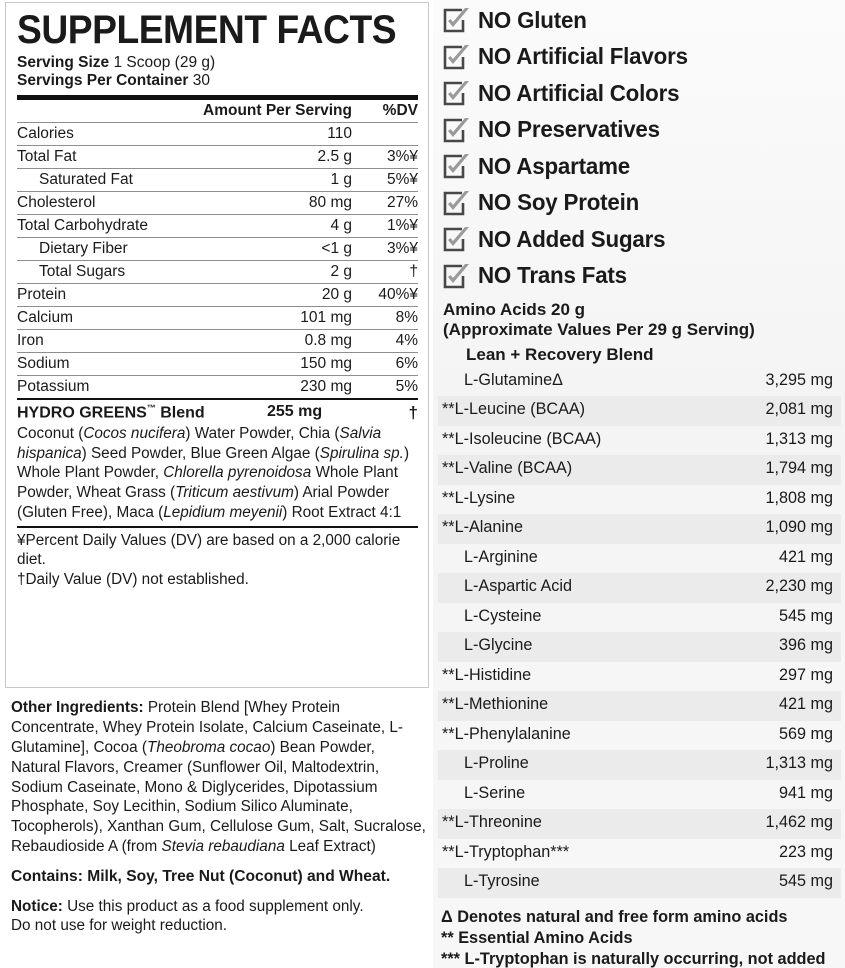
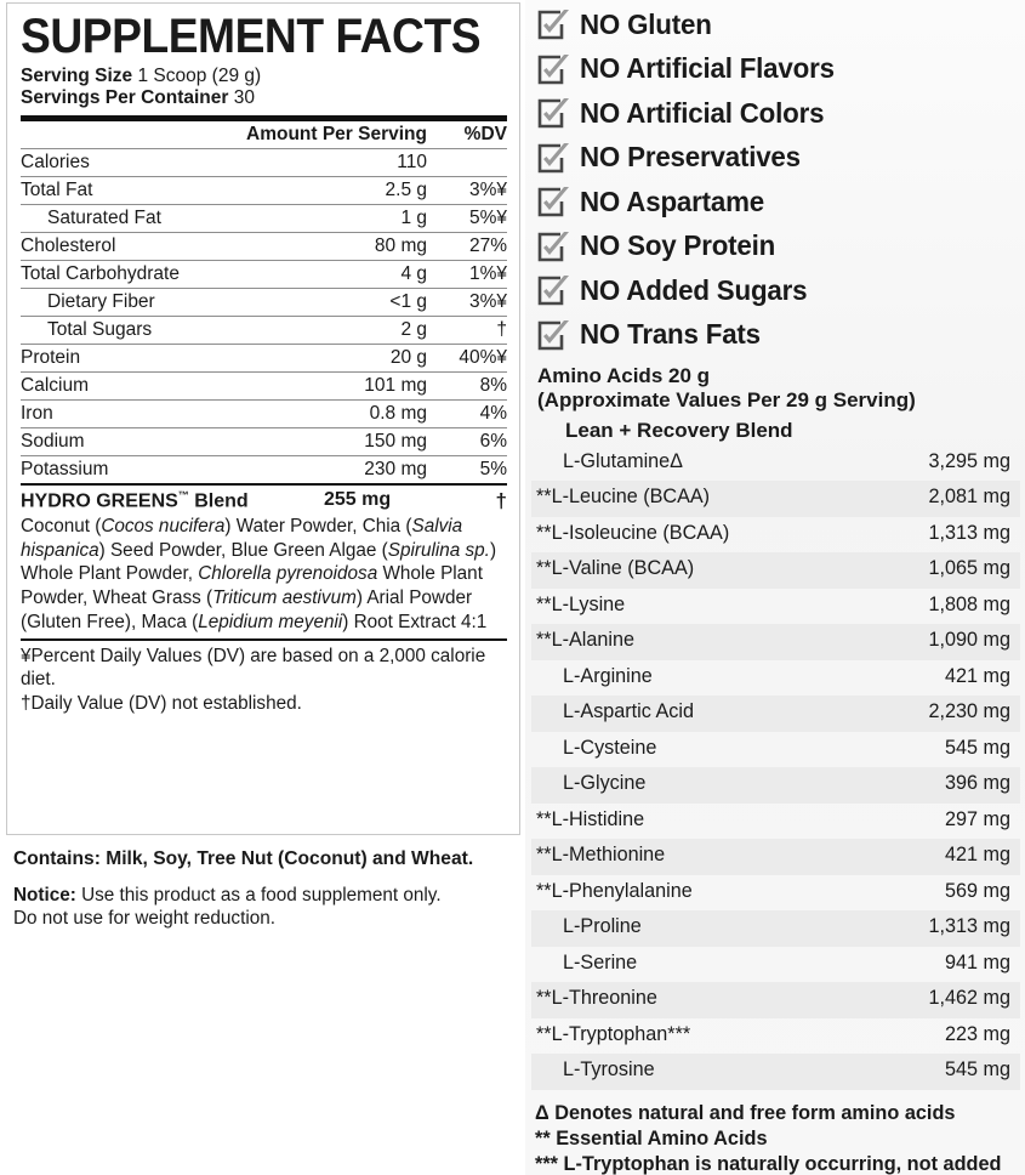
  SUPPLEMENT FACTS
  Serving Size 1 Scoop (29 g)
  Servings Per Container 30
  	Amount Per Serving	%DV
  Calories	110
  Total Fat	2.5 g	3%¥
  Saturated Fat	1 g	5%¥
  Cholesterol	80 mg	27%
  Total Carbohydrate	4 g	1%¥
  Dietary Fiber	<1 g	3%¥
  Total Sugars	2 g	†
  Protein	20 g	40%¥
  Calcium	101 mg	8%
  Iron	0.8 mg	4%
  Sodium	150 mg	6%
  Potassium	230 mg	5%
  HYDRO GREENS™ Blend
  255 mg
  †
  Coconut (Cocos nucifera) Water Powder, Chia (Salvia hispanica) Seed Powder, Blue Green Algae (Spirulina sp.) Whole Plant Powder, Chlorella pyrenoidosa Whole Plant Powder, Wheat Grass (Triticum aestivum) Arial Powder (Gluten Free), Maca (Lepidium meyenii) Root Extract 4:1
  ¥Percent Daily Values (DV) are based on a 2,000 calorie diet.
  †Daily Value (DV) not established.
- Other Ingredients: Protein Blend [Whey Protein Concentrate, Whey Protein Isolate, Calcium Caseinate, L-Glutamine], Cocoa (Theobroma cocao) Bean Powder, Natural Flavors, Creamer (Sunflower Oil, Maltodextrin, Sodium Caseinate, Mono & Diglycerides, Dipotassium Phosphate, Soy Lecithin, Sodium Silico Aluminate, Tocopherols), Xanthan Gum, Cellulose Gum, Salt, Sucralose, Rebaudioside A (from Stevia rebaudiana Leaf Extract)
  Contains: Milk, Soy, Tree Nut (Coconut) and Wheat.
  Notice: Use this product as a food supplement only.
  Do not use for weight reduction.
  NO Gluten
  NO Artificial Flavors
  NO Artificial Colors
  NO Preservatives
  NO Aspartame
  NO Soy Protein
  NO Added Sugars
  NO Trans Fats
  Amino Acids 20 g
  (Approximate Values Per 29 g Serving)
  Lean + Recovery Blend
  L-GlutamineΔ
  3,295 mg
  **L-Leucine (BCAA)
  2,081 mg
  **L-Isoleucine (BCAA)
  1,313 mg
  **L-Valine (BCAA)
- 1,794 mg
+ 1,065 mg
  **L-Lysine
  1,808 mg
  **L-Alanine
  1,090 mg
  L-Arginine
  421 mg
  L-Aspartic Acid
  2,230 mg
  L-Cysteine
  545 mg
  L-Glycine
  396 mg
  **L-Histidine
  297 mg
  **L-Methionine
  421 mg
  **L-Phenylalanine
  569 mg
  L-Proline
  1,313 mg
  L-Serine
  941 mg
  **L-Threonine
  1,462 mg
  **L-Tryptophan***
  223 mg
  L-Tyrosine
  545 mg
  Δ Denotes natural and free form amino acids
  ** Essential Amino Acids
  *** L-Tryptophan is naturally occurring, not added
